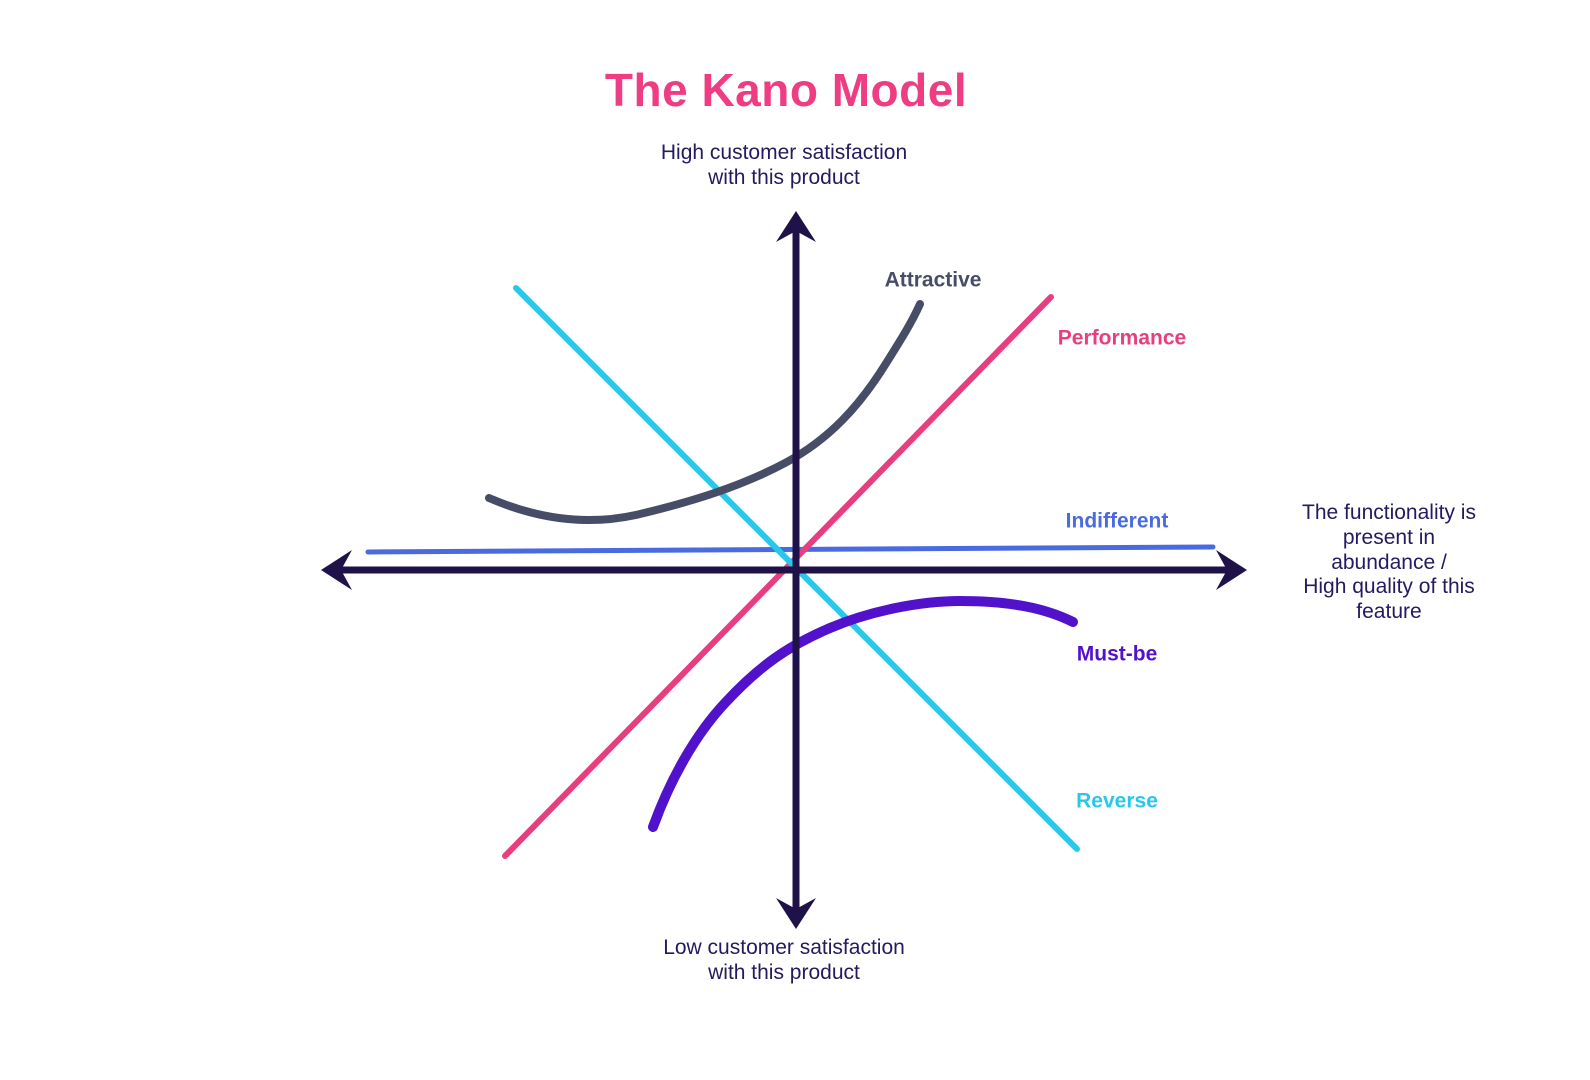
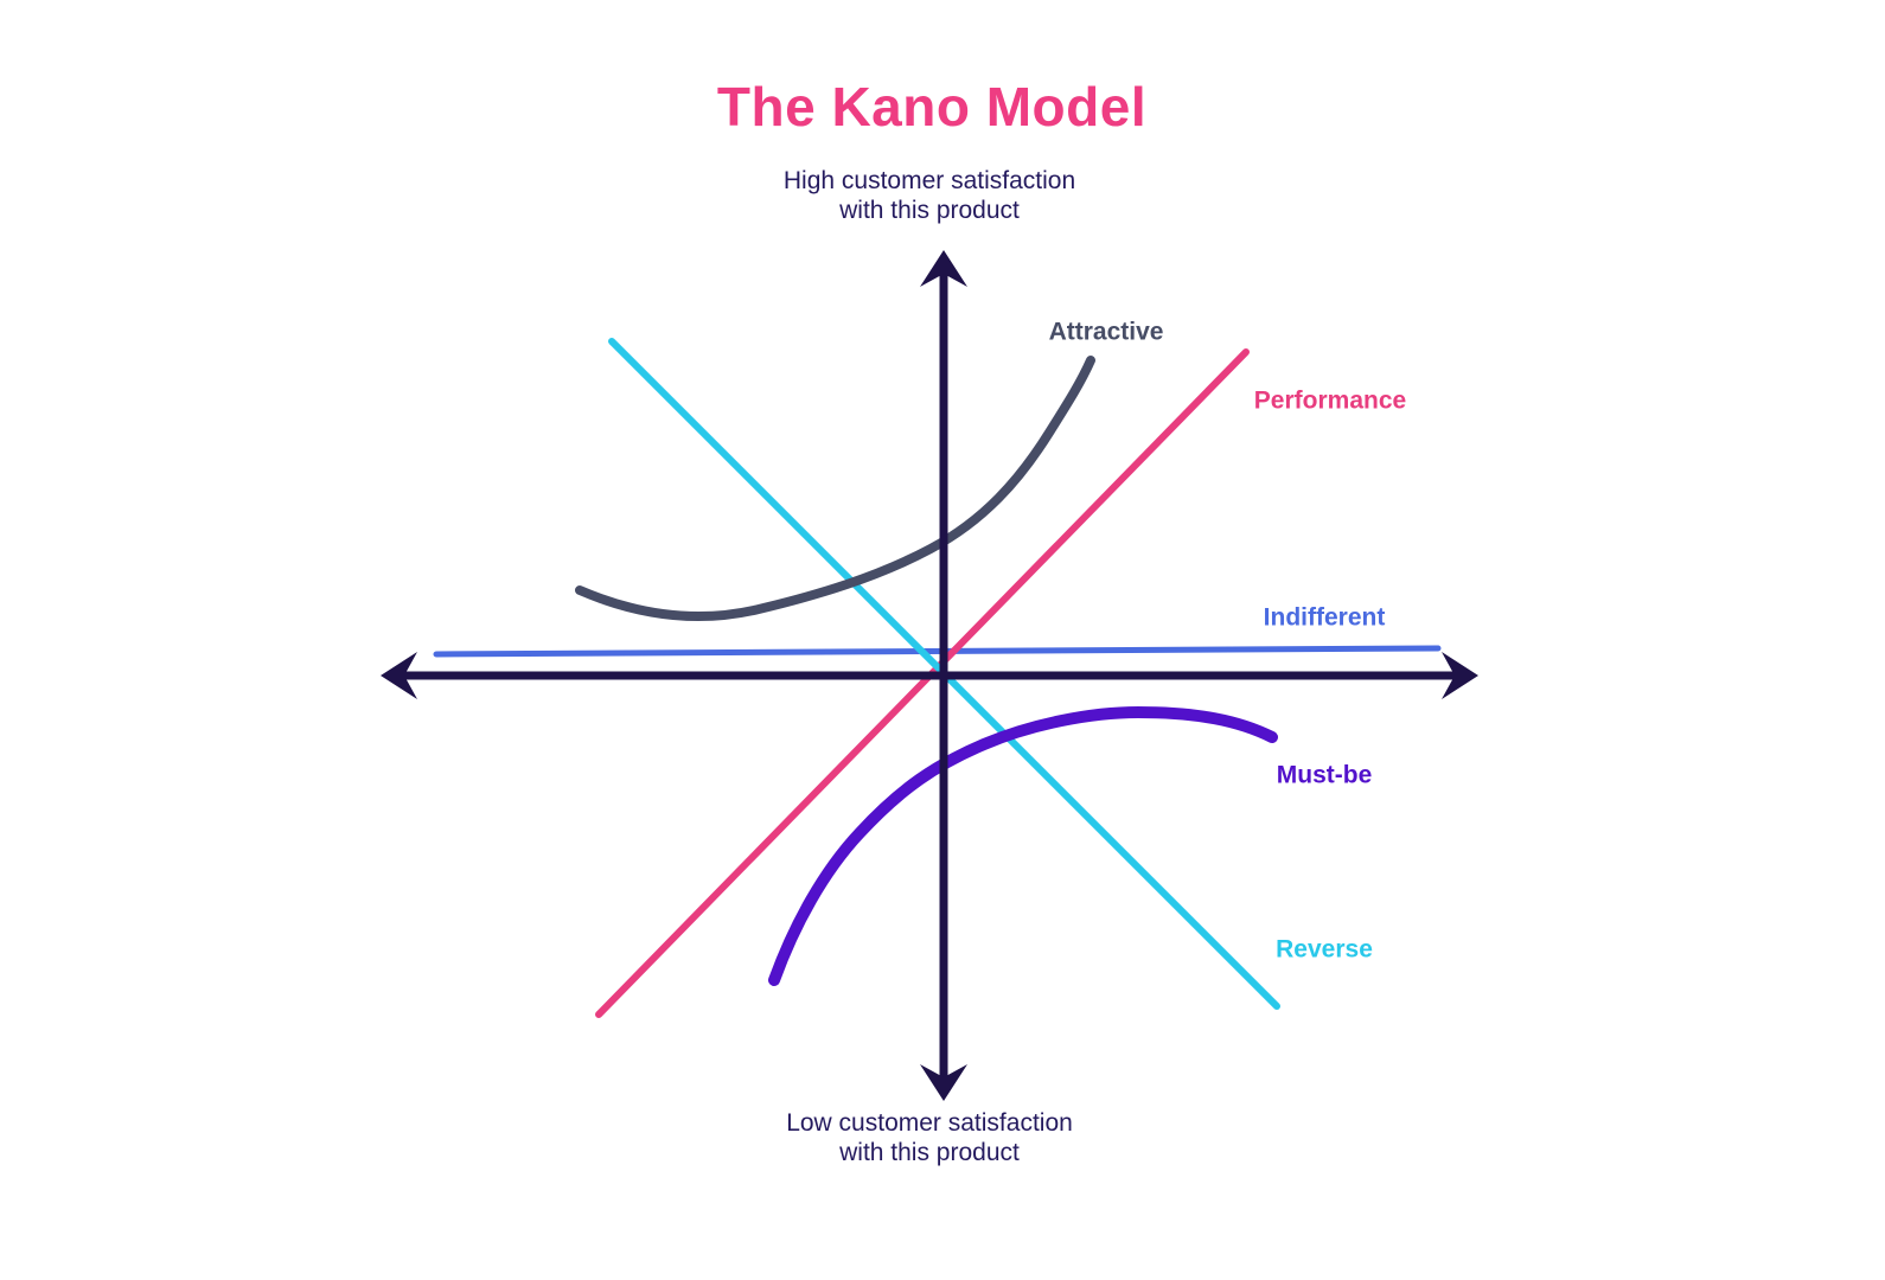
  The Kano Model
  High customer satisfaction
  with this product
  Low customer satisfaction
  with this product
- The functionality is
- present in abundance /
- High quality of this feature
  Attractive
  Performance
  Indifferent
  Must-be
  Reverse
